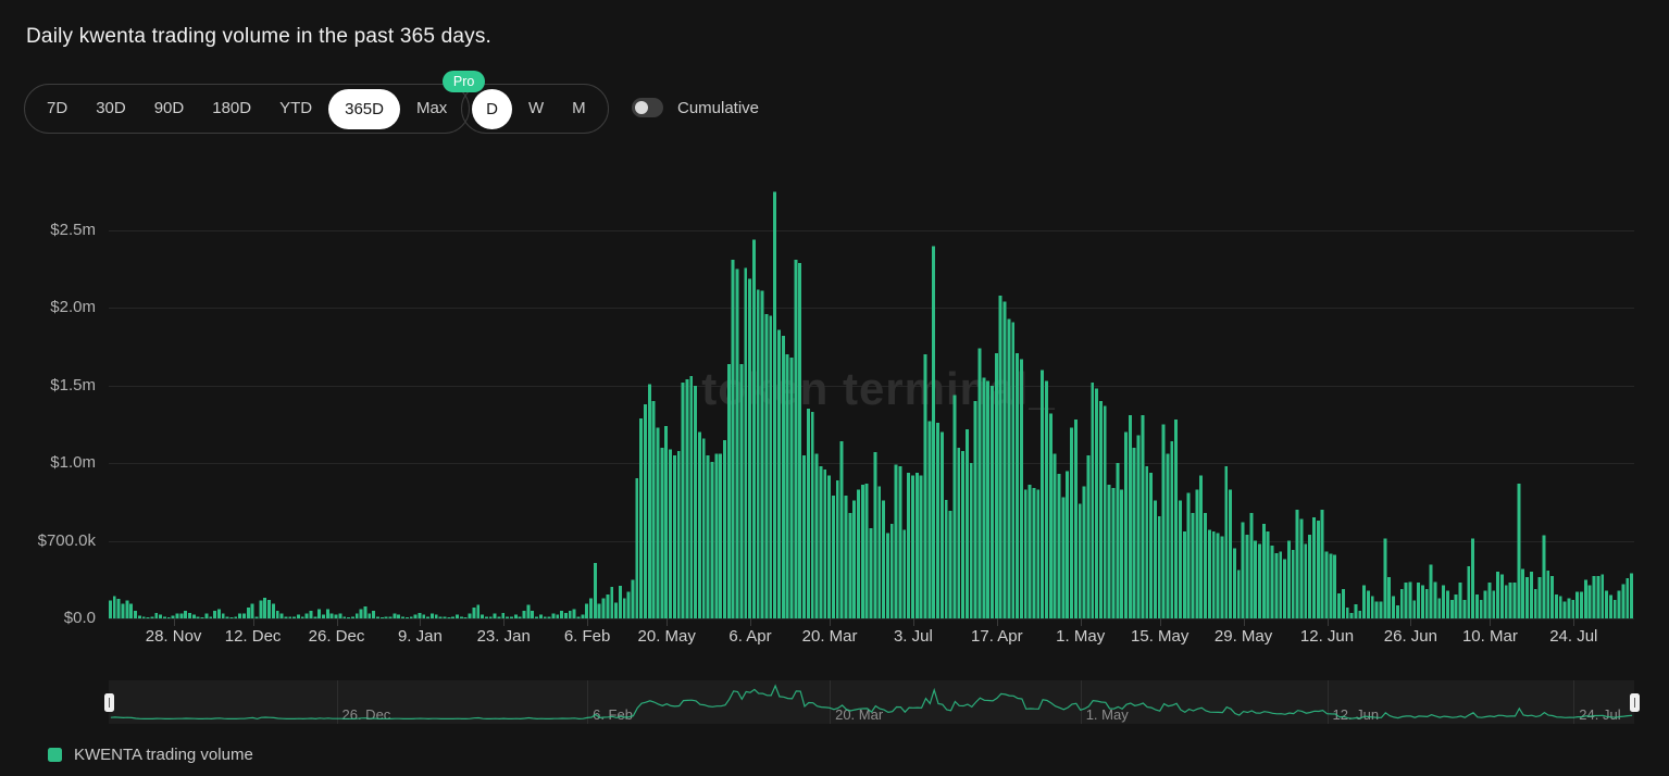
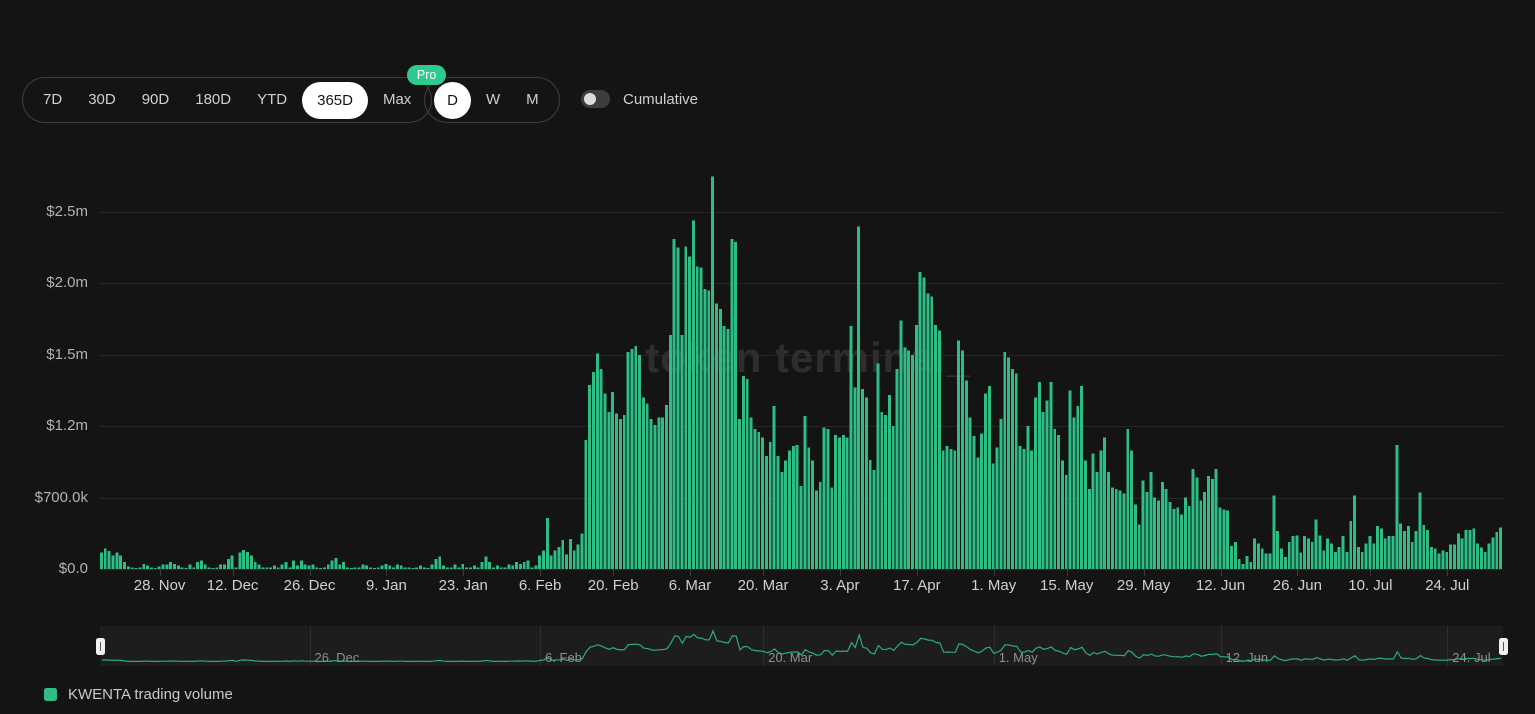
- Daily kwenta trading volume in the past 365 days.
  7D
  30D
  90D
  180D
  YTD
  365D
  Max
  Pro
  D
  W
  M
  Cumulative
  $2.5m
  $2.0m
  $1.5m
- $1.0m
+ $1.2m
  $700.0k
  $0.0
  28. Nov
  12. Dec
  26. Dec
  9. Jan
  23. Jan
  6. Feb
- 20. May
+ 20. Feb
- 6. Apr
+ 6. Mar
  20. Mar
- 3. Jul
+ 3. Apr
  17. Apr
  1. May
  15. May
  29. May
  12. Jun
  26. Jun
- 10. Mar
+ 10. Jul
  24. Jul
  26. Dec
  . Feb
  20. Mar
  1. May
  2. Jun
  24. Jul
  KWENTA trading volume
